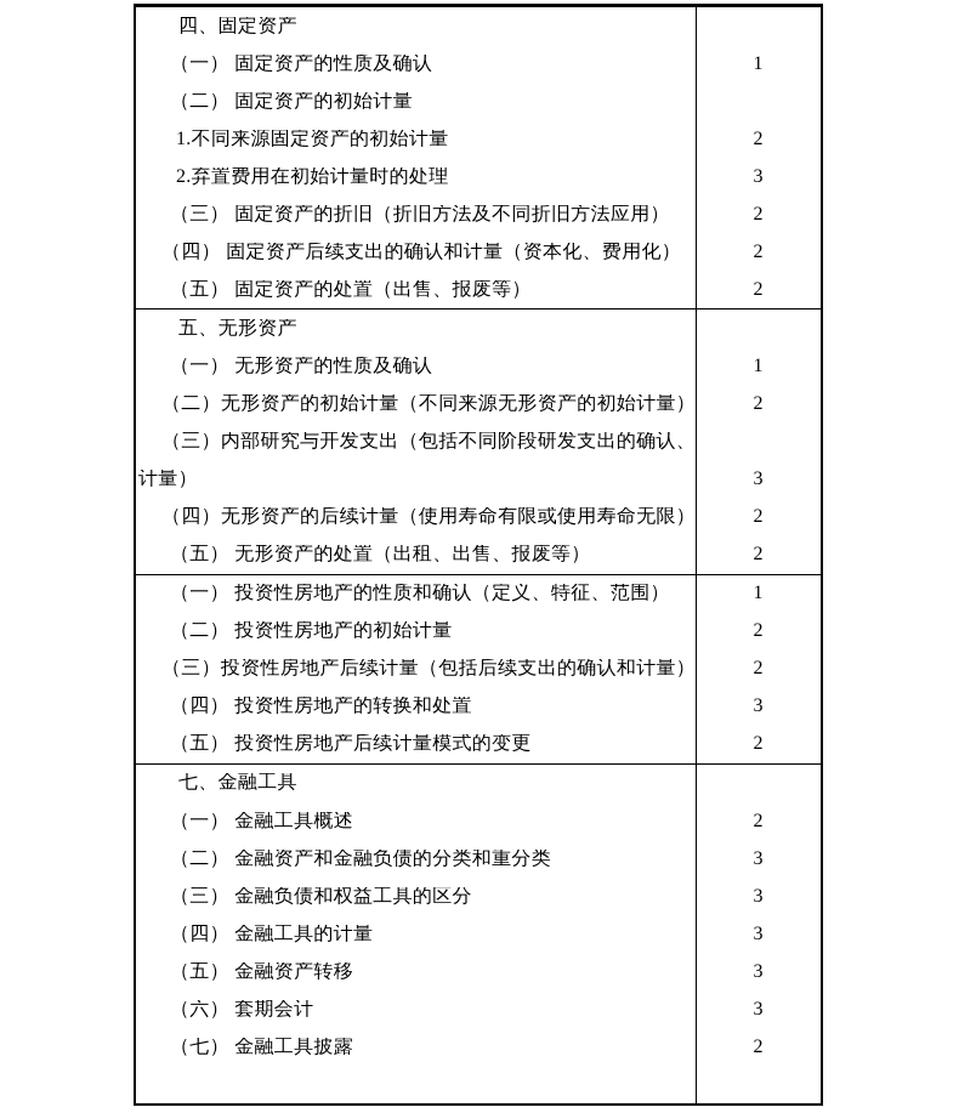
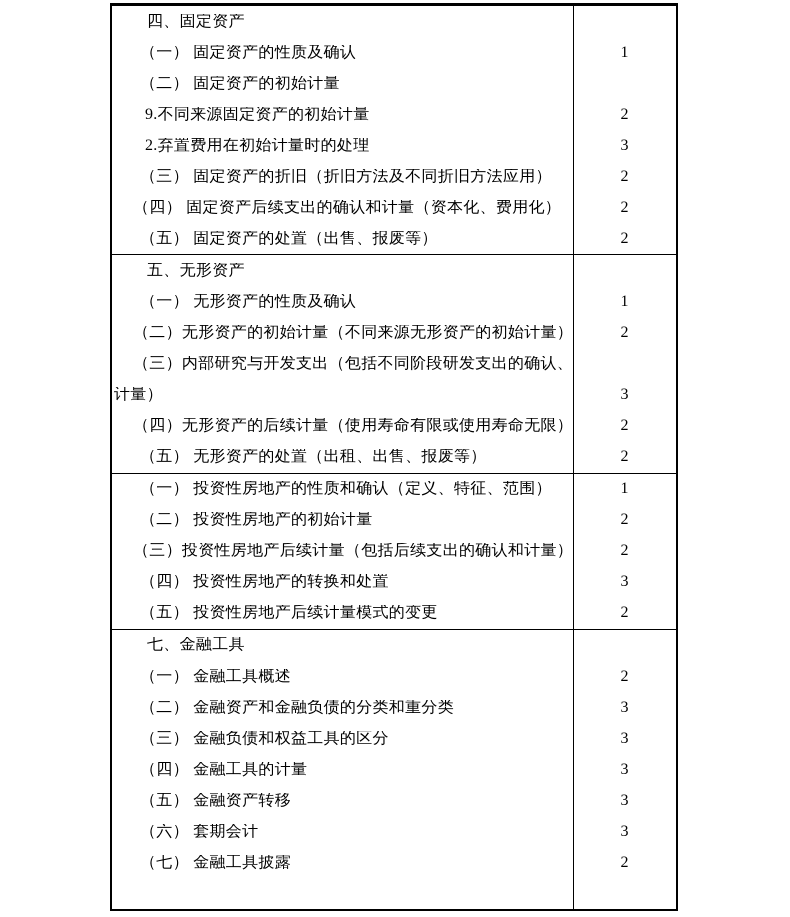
  四、固定资产
  （一） 固定资产的性质及确认
  1
  （二） 固定资产的初始计量
- 1.不同来源固定资产的初始计量
+ 9.不同来源固定资产的初始计量
  2
  2.弃置费用在初始计量时的处理
  3
  （三） 固定资产的折旧（折旧方法及不同折旧方法应用）
  2
  （四） 固定资产后续支出的确认和计量（资本化、费用化）
  2
  （五） 固定资产的处置（出售、报废等）
  2
  五、无形资产
  （一） 无形资产的性质及确认
  1
  （二）无形资产的初始计量（不同来源无形资产的初始计量）
  2
  （三）内部研究与开发支出（包括不同阶段研发支出的确认、
  计量）
  3
  （四）无形资产的后续计量（使用寿命有限或使用寿命无限）
  2
  （五） 无形资产的处置（出租、出售、报废等）
  2
  （一） 投资性房地产的性质和确认（定义、特征、范围）
  1
  （二） 投资性房地产的初始计量
  2
  （三）投资性房地产后续计量（包括后续支出的确认和计量）
  2
  （四） 投资性房地产的转换和处置
  3
  （五） 投资性房地产后续计量模式的变更
  2
  七、金融工具
  （一） 金融工具概述
  2
  （二） 金融资产和金融负债的分类和重分类
  3
  （三） 金融负债和权益工具的区分
  3
  （四） 金融工具的计量
  3
  （五） 金融资产转移
  3
  （六） 套期会计
  3
  （七） 金融工具披露
  2
